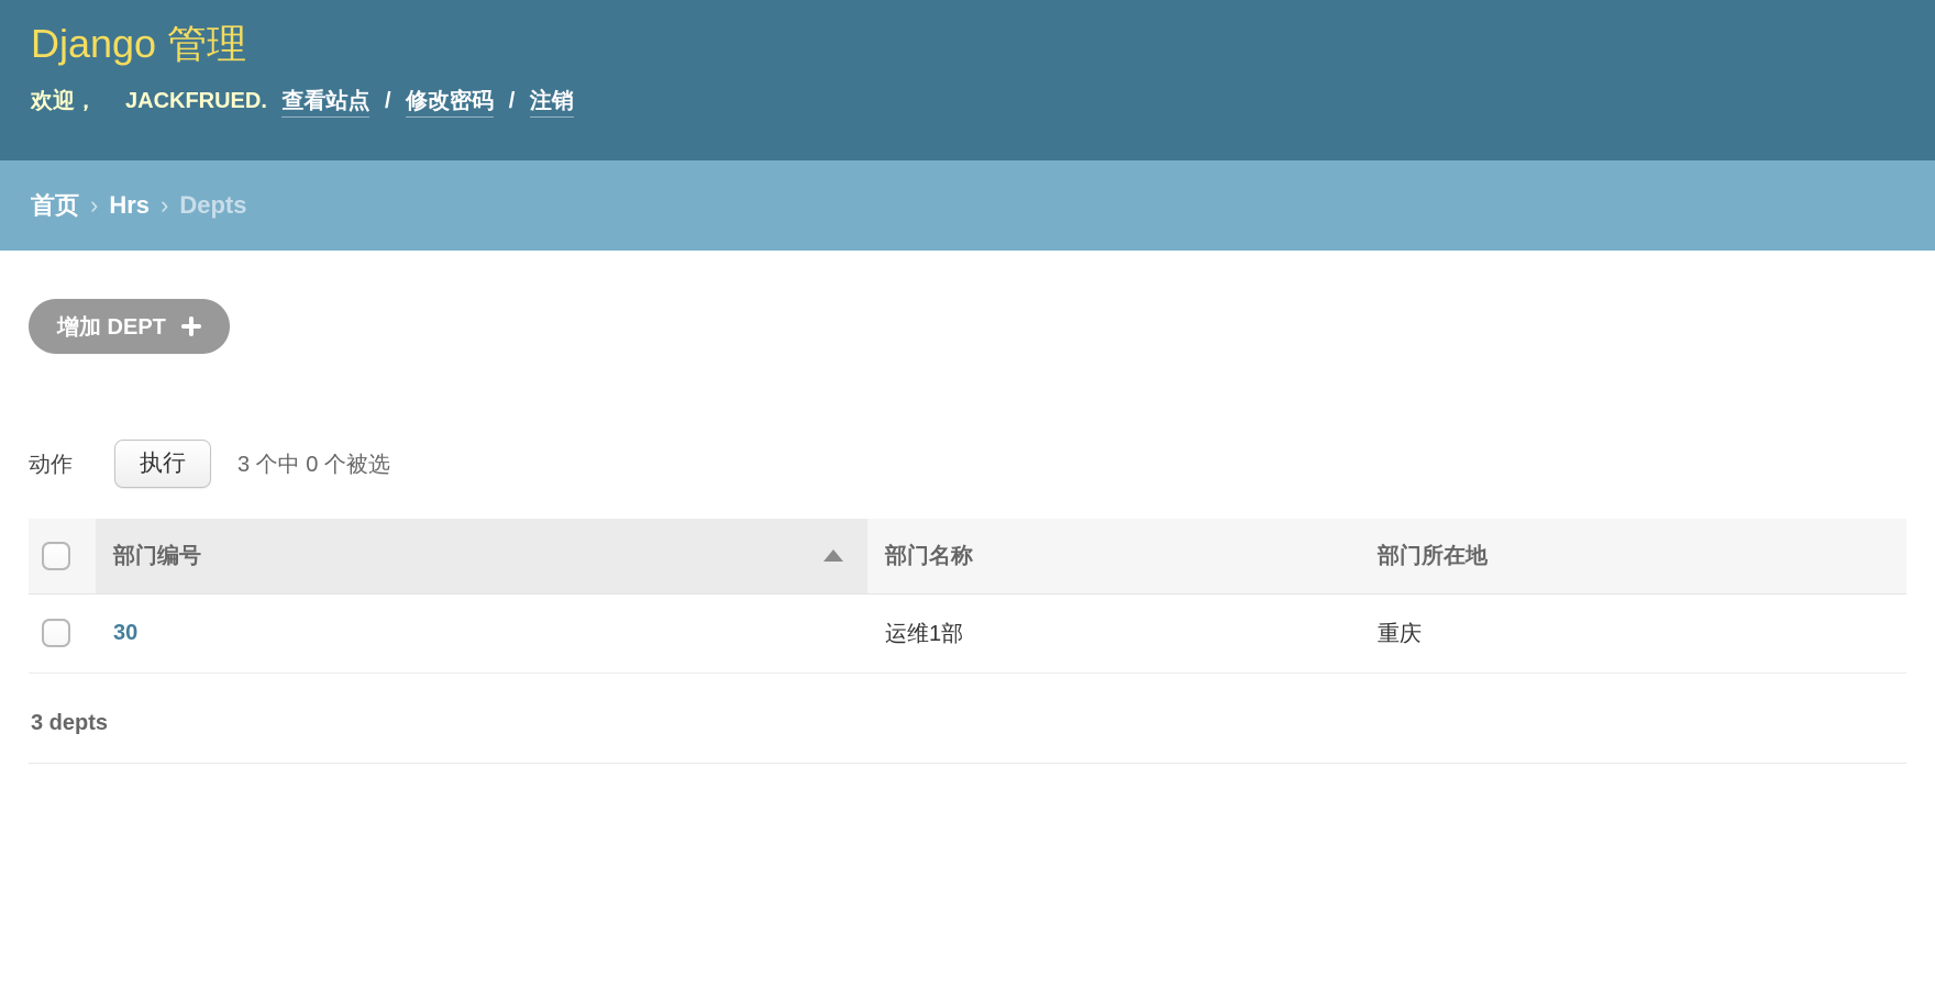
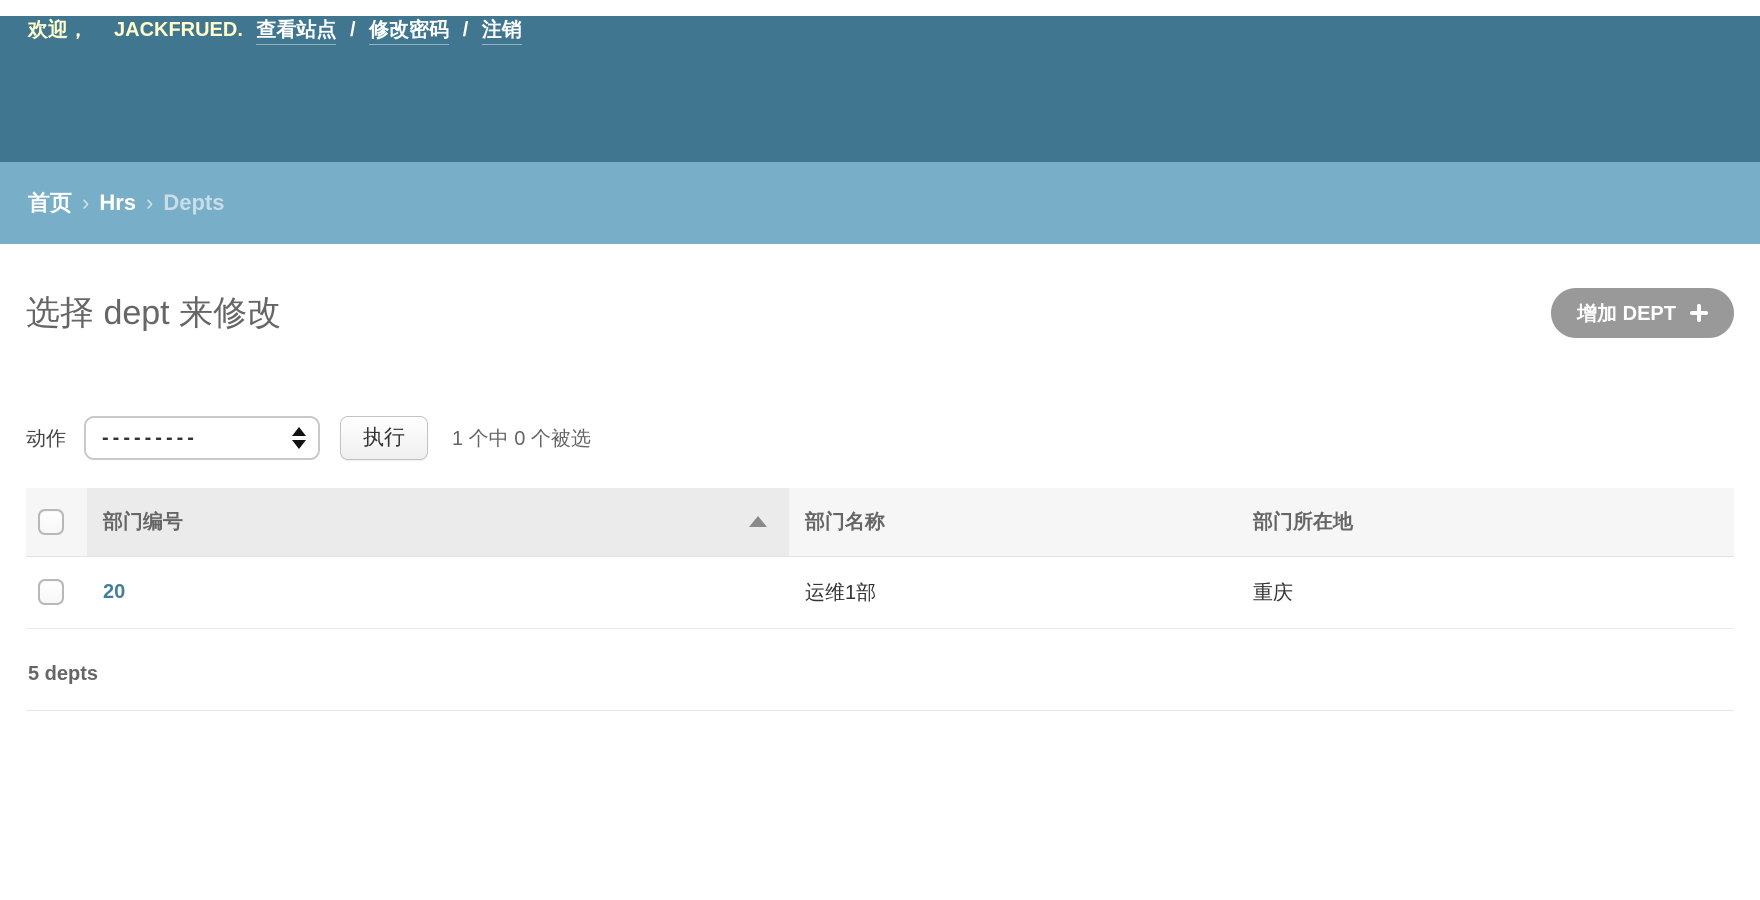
- Django 管理
  欢迎， JACKFRUED. 查看站点 / 修改密码 / 注销
  首页
  ›
  Hrs
  ›
  Depts
+ 选择 dept 来修改
  增加 DEPT
  动作
+ ---------
  执行
- 3 个中 0 个被选
+ 1 个中 0 个被选
  	部门编号	部门名称	部门所在地
- 	30	运维1部	重庆
+ 	20	运维1部	重庆
- 3 depts
+ 5 depts
